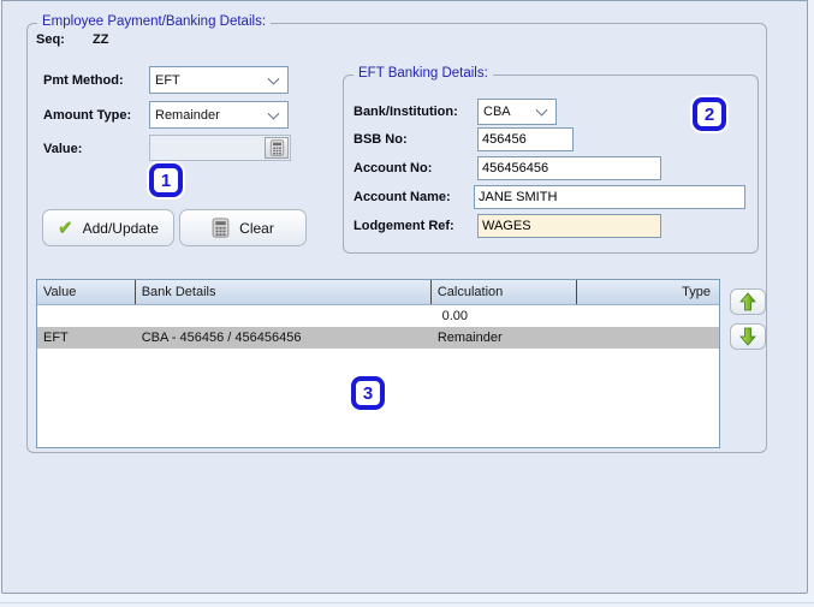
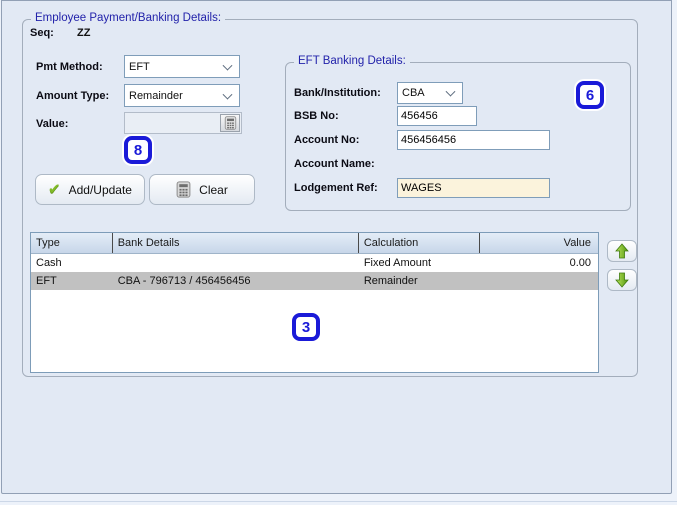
  Employee Payment/Banking Details:
  Seq:
  ZZ
  Pmt Method:
  EFT
  Amount Type:
  Remainder
  Value:
- 1
+ 8
  ✔
  Add/Update
  Clear
  EFT Banking Details:
  Bank/Institution:
  CBA
  BSB No:
  456456
  Account No:
  456456456
  Account Name:
- JANE SMITH
  Lodgement Ref:
  WAGES
- 2
+ 6
- Value
+ Type
  Bank Details
  Calculation
- Type
+ Value
+ Cash
+ Fixed Amount
  0.00
  EFT
- CBA - 456456 / 456456456
+ CBA - 796713 / 456456456
  Remainder
  3
